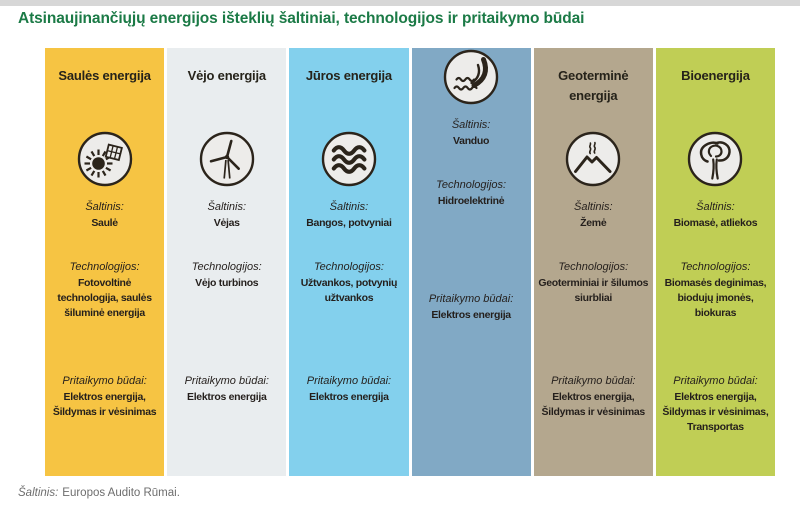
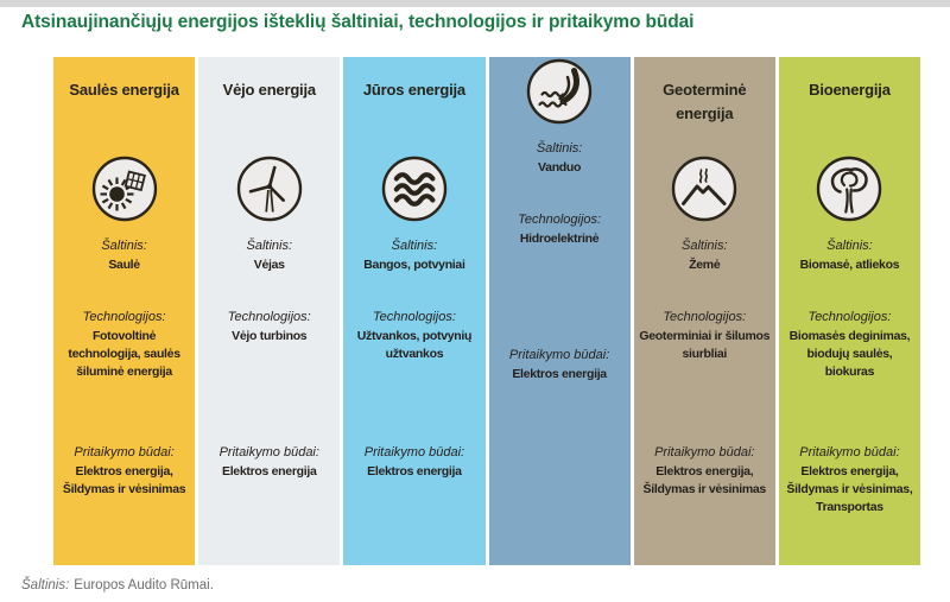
  Atsinaujinančiųjų energijos išteklių šaltiniai, technologijos ir pritaikymo būdai
  Saulės energija
  Šaltinis:
  Saulė
  Technologijos:
  Fotovoltinė technologija, saulės šiluminė energija
  Pritaikymo būdai:
  Elektros energija, Šildymas ir vėsinimas
  Vėjo energija
  Šaltinis:
  Vėjas
  Technologijos:
  Vėjo turbinos
  Pritaikymo būdai:
  Elektros energija
  Jūros energija
  Šaltinis:
  Bangos, potvyniai
  Technologijos:
  Užtvankos, potvynių užtvankos
  Pritaikymo būdai:
  Elektros energija
  Šaltinis:
  Vanduo
  Technologijos:
  Hidroelektrinė
  Pritaikymo būdai:
  Elektros energija
  Geoterminė energija
  Šaltinis:
  Žemė
  Technologijos:
  Geoterminiai ir šilumos siurbliai
  Pritaikymo būdai:
  Elektros energija, Šildymas ir vėsinimas
  Bioenergija
  Šaltinis:
  Biomasė, atliekos
  Technologijos:
- Biomasės deginimas, biodujų įmonės, biokuras
+ Biomasės deginimas, biodujų saulės, biokuras
  Pritaikymo būdai:
  Elektros energija, Šildymas ir vėsinimas, Transportas
  Šaltinis: Europos Audito Rūmai.
